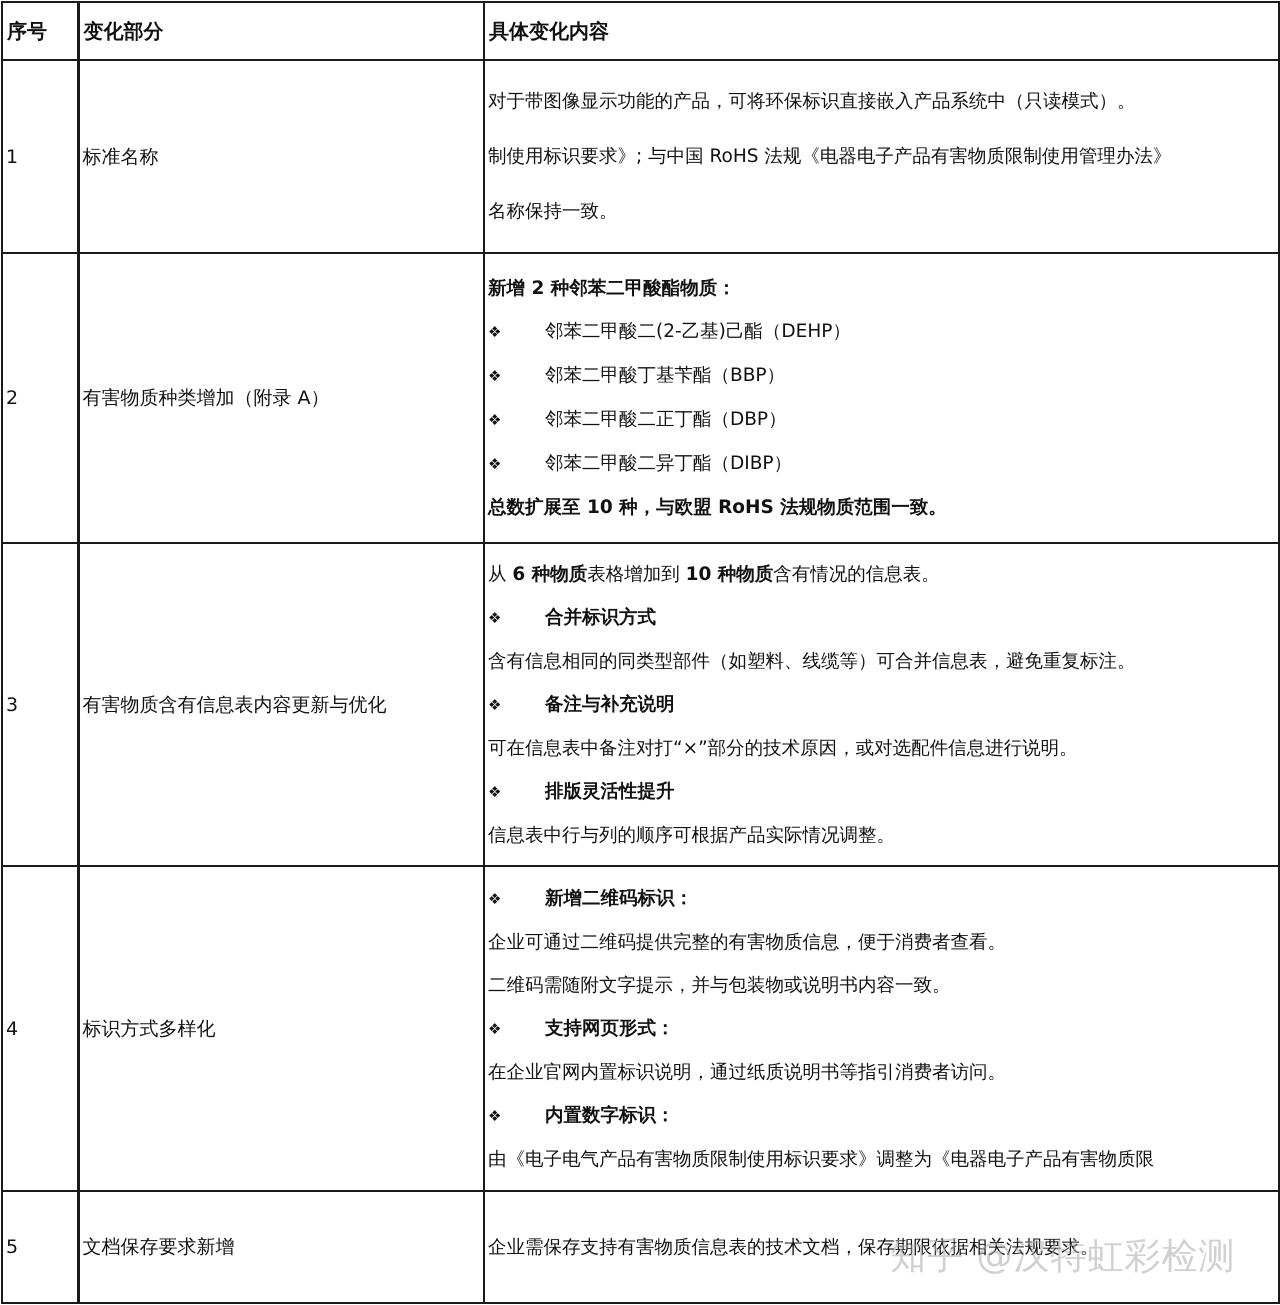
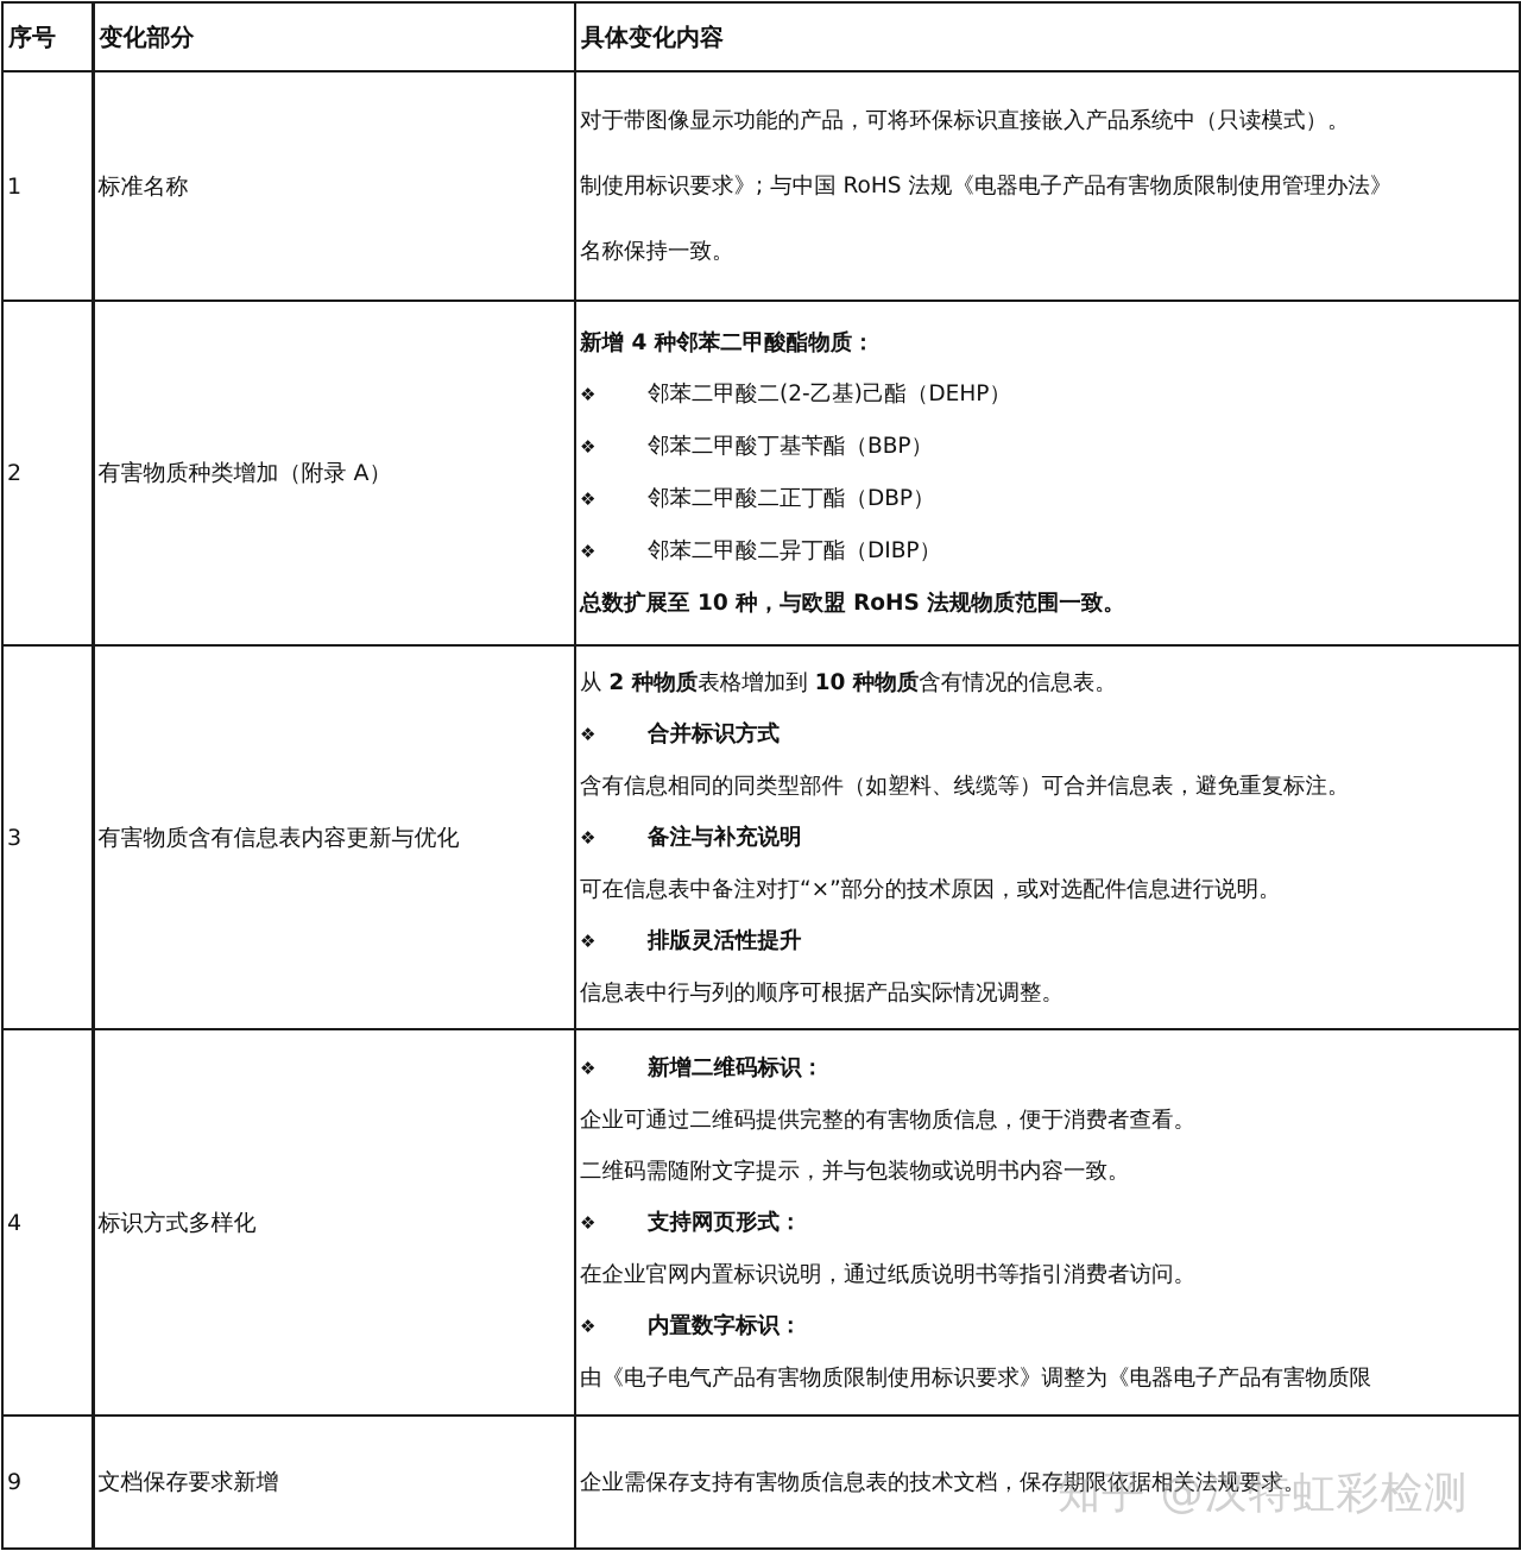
  序号	变化部分	具体变化内容
  1	标准名称	对于带图像显示功能的产品，可将环保标识直接嵌入产品系统中（只读模式）。 制使用标识要求》; 与中国 RoHS 法规《电器电子产品有害物质限制使用管理办法》 名称保持一致。
- 2	有害物质种类增加（附录 A）	新增 2 种邻苯二甲酸酯物质： ❖ 邻苯二甲酸二(2-乙基)己酯（DEHP） ❖ 邻苯二甲酸丁基苄酯（BBP） ❖ 邻苯二甲酸二正丁酯（DBP） ❖ 邻苯二甲酸二异丁酯（DIBP） 总数扩展至 10 种，与欧盟 RoHS 法规物质范围一致。
+ 2	有害物质种类增加（附录 A）	新增 4 种邻苯二甲酸酯物质： ❖ 邻苯二甲酸二(2-乙基)己酯（DEHP） ❖ 邻苯二甲酸丁基苄酯（BBP） ❖ 邻苯二甲酸二正丁酯（DBP） ❖ 邻苯二甲酸二异丁酯（DIBP） 总数扩展至 10 种，与欧盟 RoHS 法规物质范围一致。
- 3	有害物质含有信息表内容更新与优化	从 6 种物质表格增加到 10 种物质含有情况的信息表。 ❖ 合并标识方式 含有信息相同的同类型部件（如塑料、线缆等）可合并信息表，避免重复标注。 ❖ 备注与补充说明 可在信息表中备注对打“×”部分的技术原因，或对选配件信息进行说明。 ❖ 排版灵活性提升 信息表中行与列的顺序可根据产品实际情况调整。
+ 3	有害物质含有信息表内容更新与优化	从 2 种物质表格增加到 10 种物质含有情况的信息表。 ❖ 合并标识方式 含有信息相同的同类型部件（如塑料、线缆等）可合并信息表，避免重复标注。 ❖ 备注与补充说明 可在信息表中备注对打“×”部分的技术原因，或对选配件信息进行说明。 ❖ 排版灵活性提升 信息表中行与列的顺序可根据产品实际情况调整。
  4	标识方式多样化	❖ 新增二维码标识： 企业可通过二维码提供完整的有害物质信息，便于消费者查看。 二维码需随附文字提示，并与包装物或说明书内容一致。 ❖ 支持网页形式： 在企业官网内置标识说明，通过纸质说明书等指引消费者访问。 ❖ 内置数字标识： 由《电子电气产品有害物质限制使用标识要求》调整为《电器电子产品有害物质限
- 5	文档保存要求新增	企业需保存支持有害物质信息表的技术文档，保存期限依据相关法规要求。
+ 9	文档保存要求新增	企业需保存支持有害物质信息表的技术文档，保存期限依据相关法规要求。
  知乎 @汉特虹彩检测
